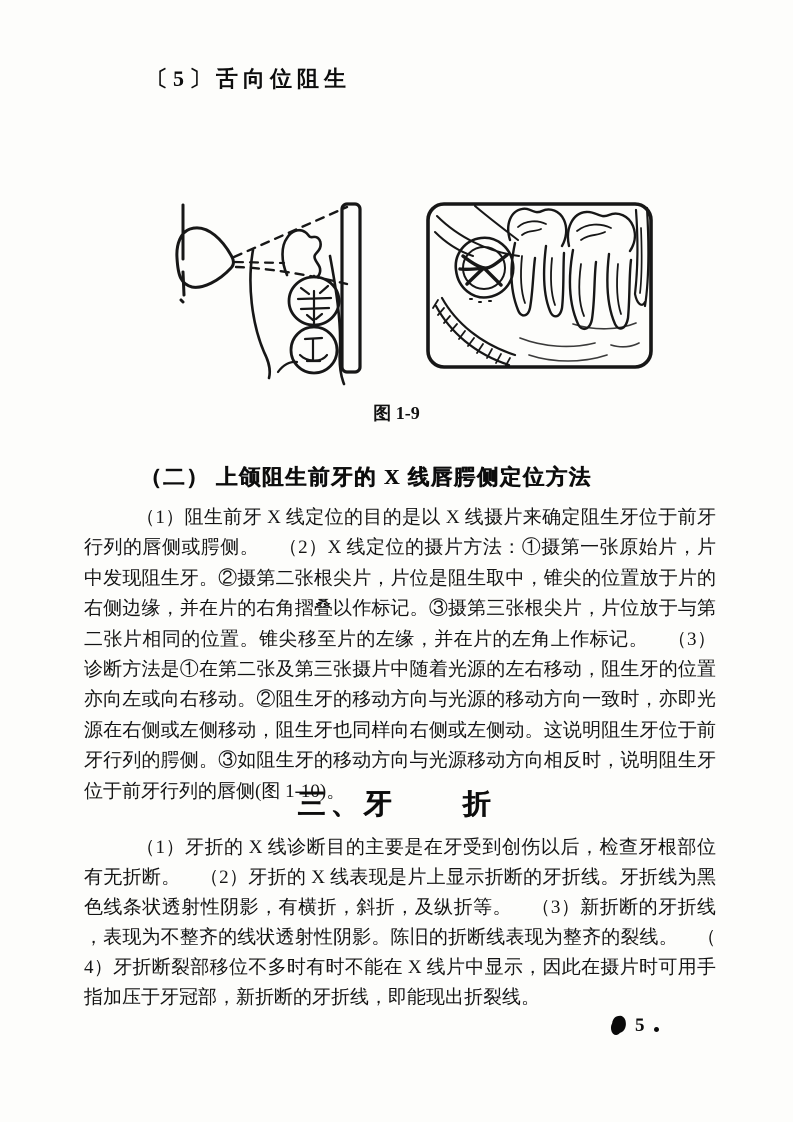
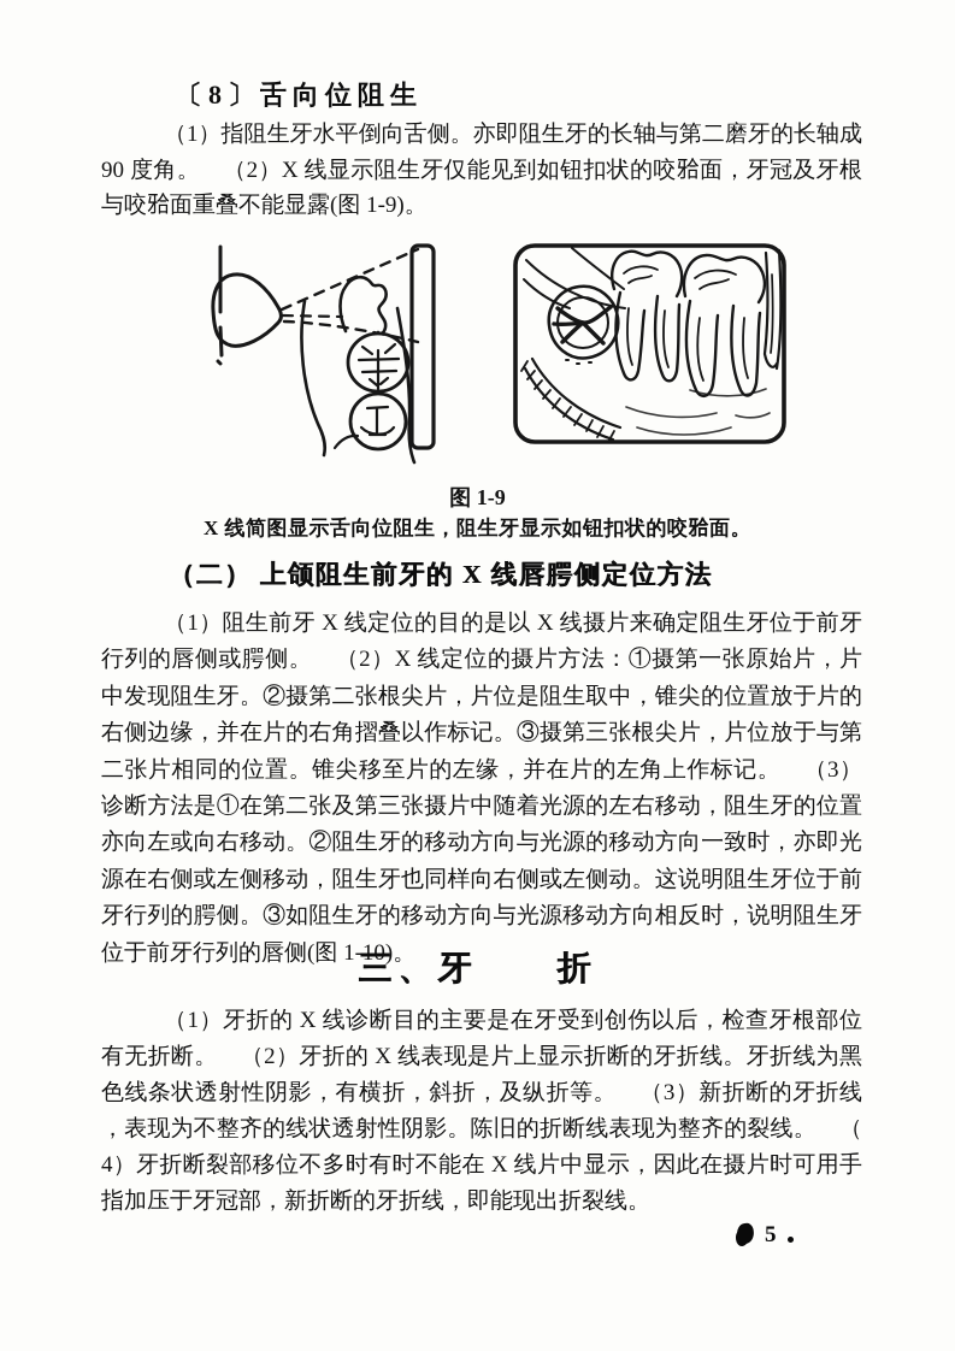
- 〔5〕舌向位阻生
+ 〔8〕舌向位阻生
+ （1）指阻生牙水平倒向舌侧。亦即阻生牙的长轴与第二磨牙的长轴成 90 度角。 （2）X 线显示阻生牙仅能见到如钮扣状的咬𬌗面，牙冠及牙根与咬𬌗面重叠不能显露(图 1-9)。
  图 1-9
+ X 线简图显示舌向位阻生，阻生牙显示如钮扣状的咬𬌗面。
  （二） 上颌阻生前牙的 X 线唇腭侧定位方法
  （1）阻生前牙 X 线定位的目的是以 X 线摄片来确定阻生牙位于前牙行列的唇侧或腭侧。 （2）X 线定位的摄片方法：①摄第一张原始片，片中发现阻生牙。②摄第二张根尖片，片位是阻生取中，锥尖的位置放于片的右侧边缘，并在片的右角摺叠以作标记。③摄第三张根尖片，片位放于与第二张片相同的位置。锥尖移至片的左缘，并在片的左角上作标记。 （3）诊断方法是①在第二张及第三张摄片中随着光源的左右移动，阻生牙的位置亦向左或向右移动。②阻生牙的移动方向与光源的移动方向一致时，亦即光源在右侧或左侧移动，阻生牙也同样向右侧或左侧动。这说明阻生牙位于前牙行列的腭侧。③如阻生牙的移动方向与光源移动方向相反时，说明阻生牙位于前牙行列的唇侧(图 1-10)。
  三、牙 折
  （1）牙折的 X 线诊断目的主要是在牙受到创伤以后，检查牙根部位有无折断。 （2）牙折的 X 线表现是片上显示折断的牙折线。牙折线为黑色线条状透射性阴影，有横折，斜折，及纵折等。 （3）新折断的牙折线，表现为不整齐的线状透射性阴影。陈旧的折断线表现为整齐的裂线。 （4）牙折断裂部移位不多时有时不能在 X 线片中显示，因此在摄片时可用手指加压于牙冠部，新折断的牙折线，即能现出折裂线。
  5
